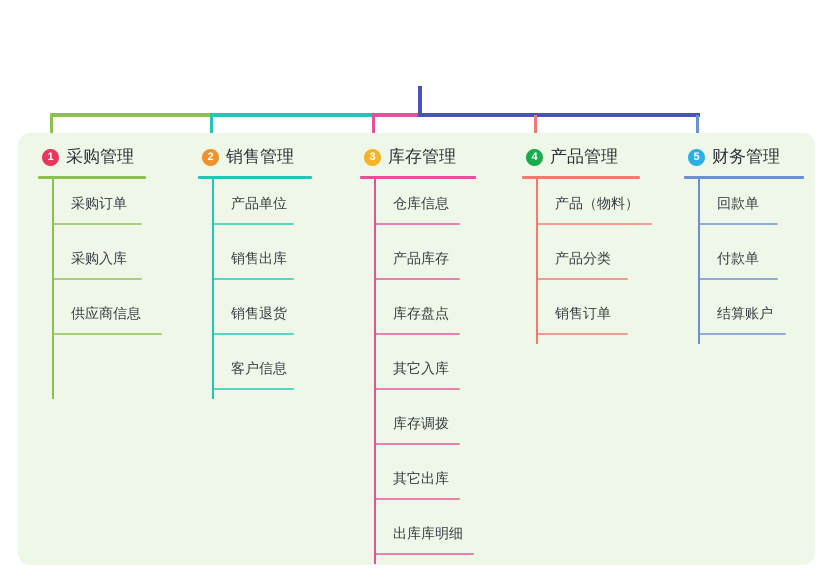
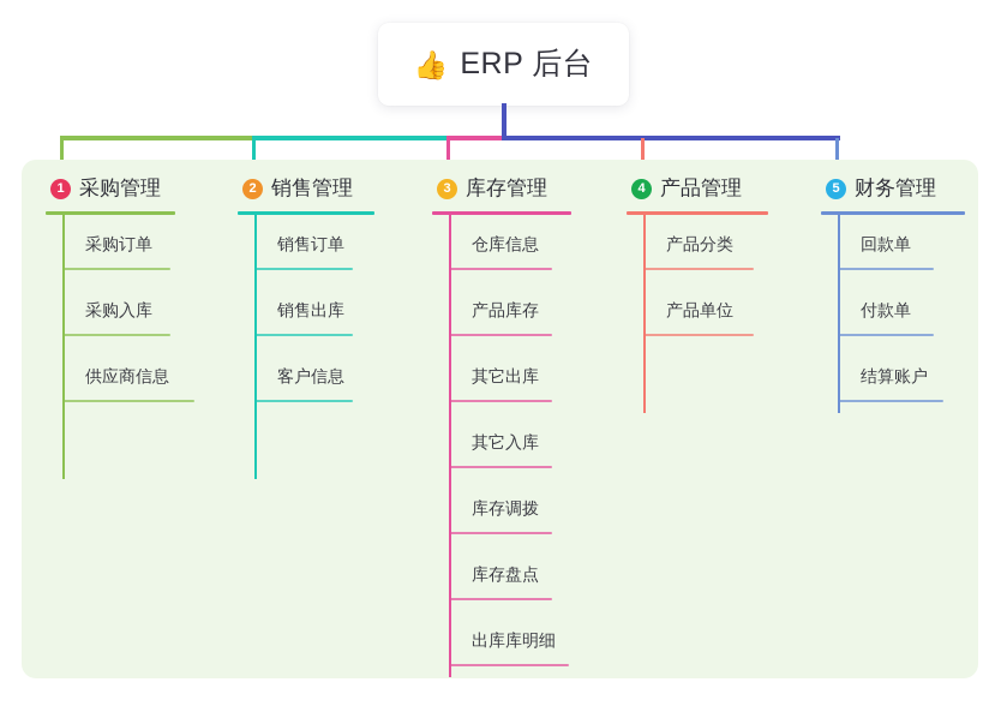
+ 👍
+ ERP 后台
  1
  采购管理
  采购订单
  采购入库
  供应商信息
  2
  销售管理
- 产品单位
+ 销售订单
  销售出库
- 销售退货
  客户信息
  3
  库存管理
  仓库信息
  产品库存
- 库存盘点
+ 其它出库
  其它入库
  库存调拨
- 其它出库
+ 库存盘点
  出库库明细
  4
  产品管理
- 产品（物料）
  产品分类
- 销售订单
+ 产品单位
  5
  财务管理
  回款单
  付款单
  结算账户
